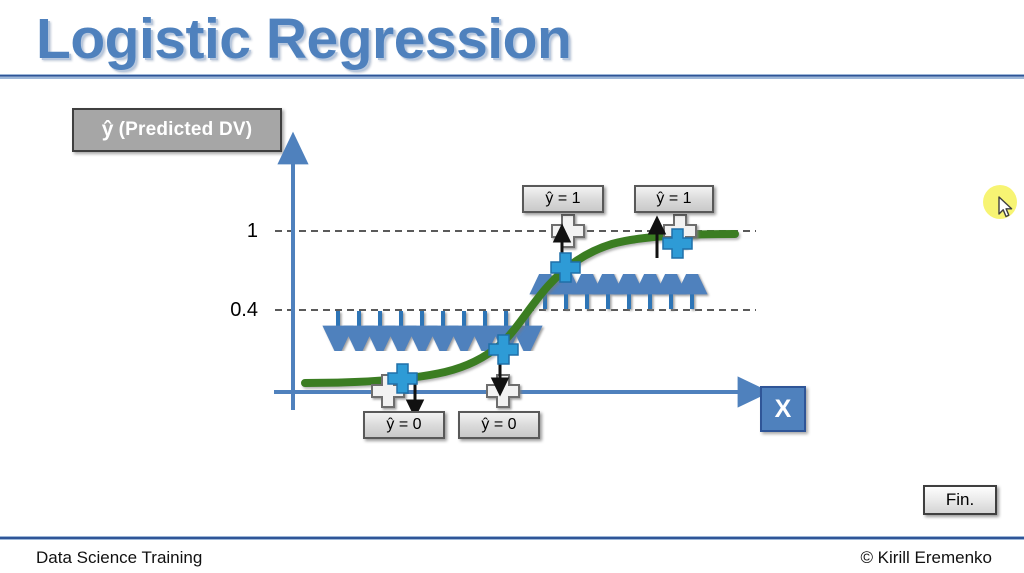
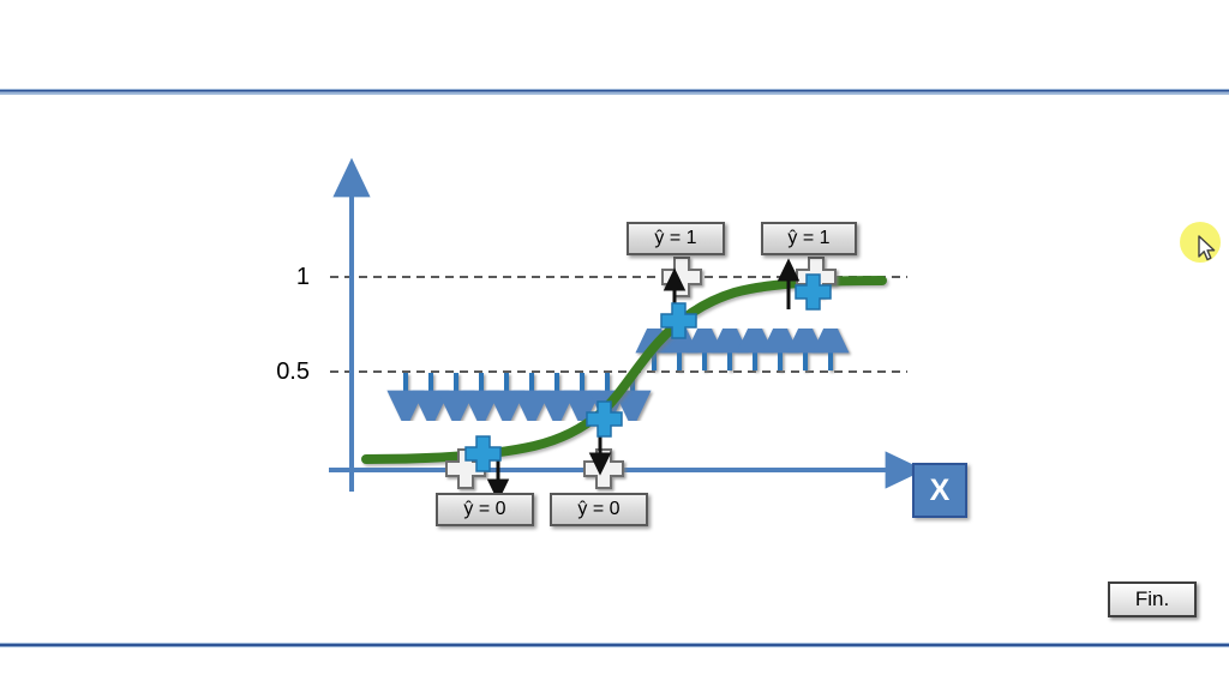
- Logistic Regression
- ŷ
- (Predicted DV)
  1
- 0.4
+ 0.5
  ŷ = 1
  ŷ = 1
  ŷ = 0
  ŷ = 0
  X
  Fin.
- Data Science Training
- © Kirill Eremenko
